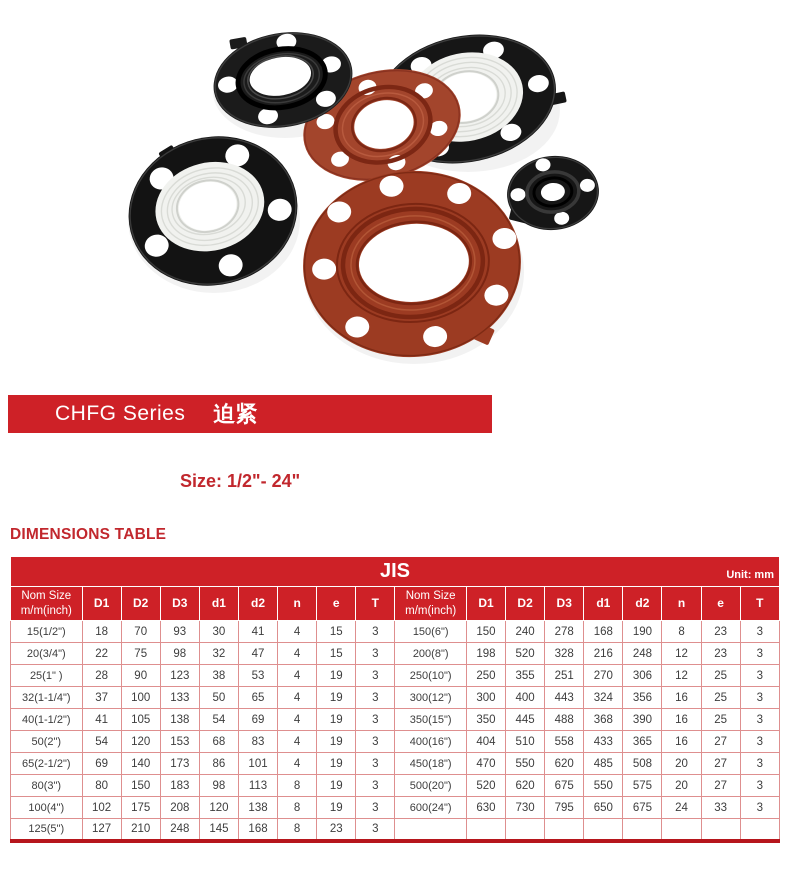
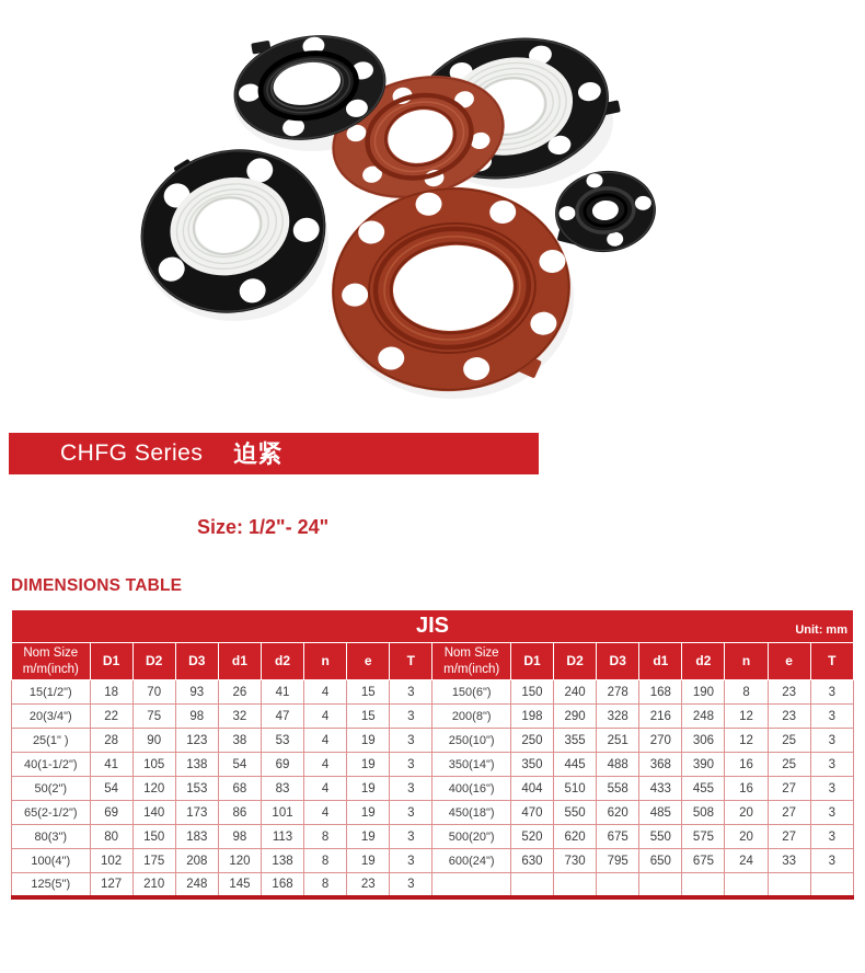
  CHFG Series
  迫紧
  Size: 1/2"- 24"
  DIMENSIONS TABLE
  JIS Unit: mm
  Nom Sizem/m(inch)	D1	D2	D3	d1	d2	n	e	T	Nom Sizem/m(inch)	D1	D2	D3	d1	d2	n	e	T
- 15(1/2")	18	70	93	30	41	4	15	3	150(6")	150	240	278	168	190	8	23	3
+ 15(1/2")	18	70	93	26	41	4	15	3	150(6")	150	240	278	168	190	8	23	3
- 20(3/4")	22	75	98	32	47	4	15	3	200(8")	198	520	328	216	248	12	23	3
+ 20(3/4")	22	75	98	32	47	4	15	3	200(8")	198	290	328	216	248	12	23	3
  25(1" )	28	90	123	38	53	4	19	3	250(10")	250	355	251	270	306	12	25	3
- 32(1-1/4")	37	100	133	50	65	4	19	3	300(12")	300	400	443	324	356	16	25	3
- 40(1-1/2")	41	105	138	54	69	4	19	3	350(15")	350	445	488	368	390	16	25	3
+ 40(1-1/2")	41	105	138	54	69	4	19	3	350(14")	350	445	488	368	390	16	25	3
- 50(2")	54	120	153	68	83	4	19	3	400(16")	404	510	558	433	365	16	27	3
+ 50(2")	54	120	153	68	83	4	19	3	400(16")	404	510	558	433	455	16	27	3
  65(2-1/2")	69	140	173	86	101	4	19	3	450(18")	470	550	620	485	508	20	27	3
  80(3")	80	150	183	98	113	8	19	3	500(20")	520	620	675	550	575	20	27	3
  100(4")	102	175	208	120	138	8	19	3	600(24")	630	730	795	650	675	24	33	3
  125(5")	127	210	248	145	168	8	23	3
